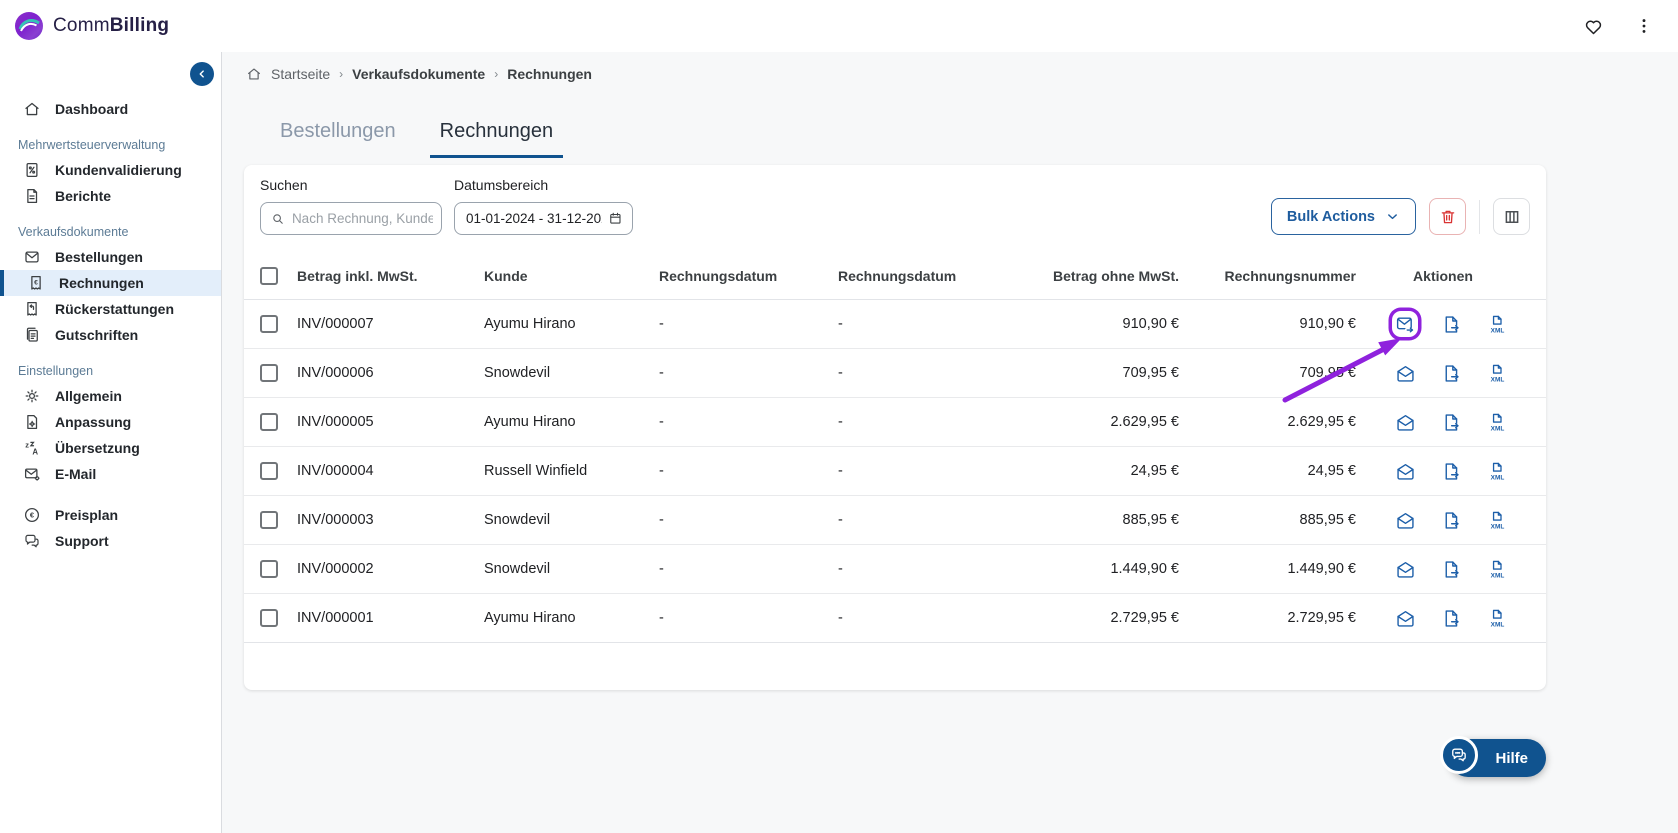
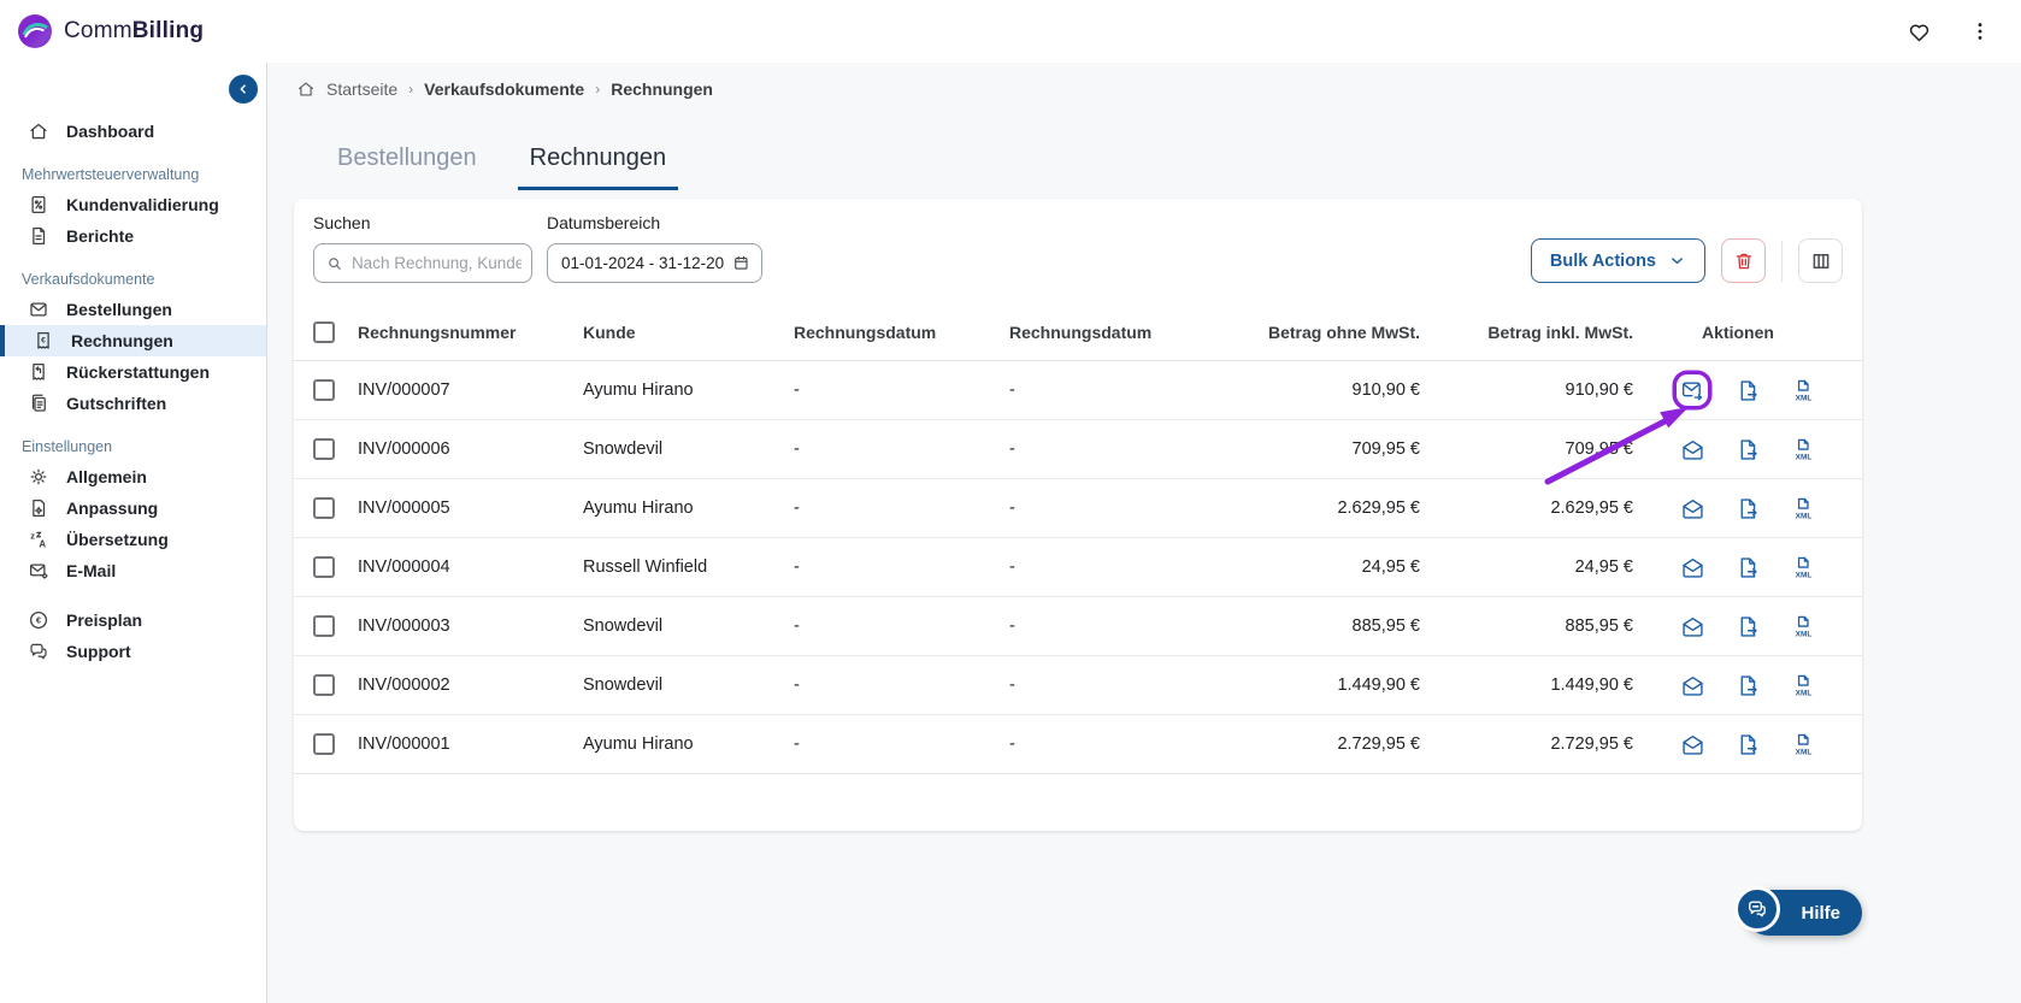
  CommBilling
  Dashboard
  Mehrwertsteuerverwaltung
  Kundenvalidierung
  Berichte
  Verkaufsdokumente
  Bestellungen
  Rechnungen
  Rückerstattungen
  Gutschriften
  Einstellungen
  Allgemein
  Anpassung
  z
  A
  Übersetzung
  E-Mail
  €
  Preisplan
  Support
  Startseite
  ›
  Verkaufsdokumente
  ›
  Rechnungen
  Bestellungen
  Rechnungen
  Suchen
  Nach Rechnung, Kunde
  Datumsbereich
  01-01-2024 - 31-12-20
  Bulk Actions
- Betrag inkl. MwSt.
+ Rechnungsnummer
  Kunde
  Rechnungsdatum
  Rechnungsdatum
  Betrag ohne MwSt.
- Rechnungsnummer
+ Betrag inkl. MwSt.
  Aktionen
  INV/000007
  Ayumu Hirano
  -
  -
  910,90 €
  910,90 €
  INV/000006
  Snowdevil
  -
  -
  709,95 €
  709,9 €
  INV/000005
  Ayumu Hirano
  -
  -
  2.629,95 €
  2.629,95 €
  INV/000004
  Russell Winfield
  -
  -
  24,95 €
  24,95 €
  INV/000003
  Snowdevil
  -
  -
  885,95 €
  885,95 €
  INV/000002
  Snowdevil
  -
  -
  1.449,90 €
  1.449,90 €
  INV/000001
  Ayumu Hirano
  -
  -
  2.729,95 €
  2.729,95 €
  Hilfe
